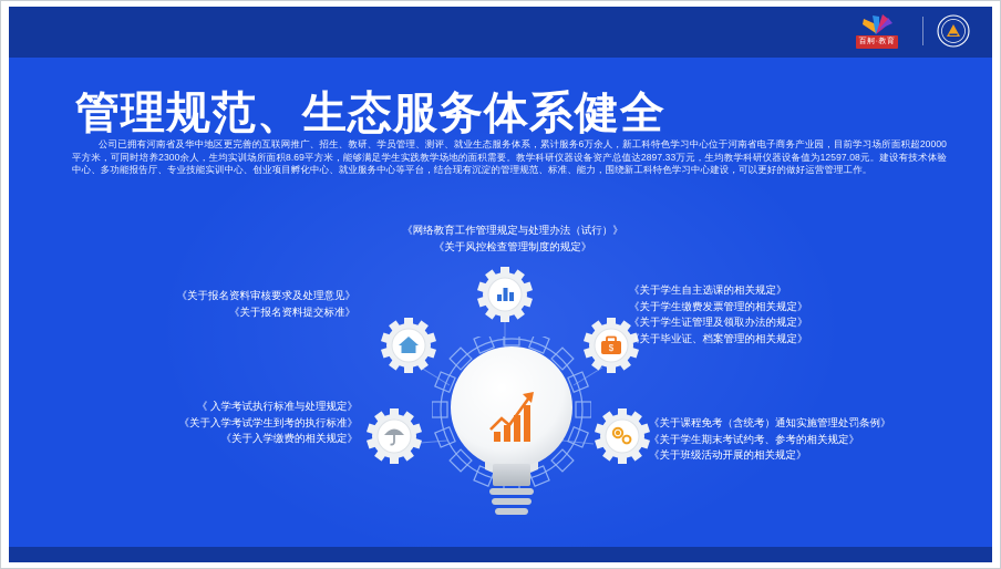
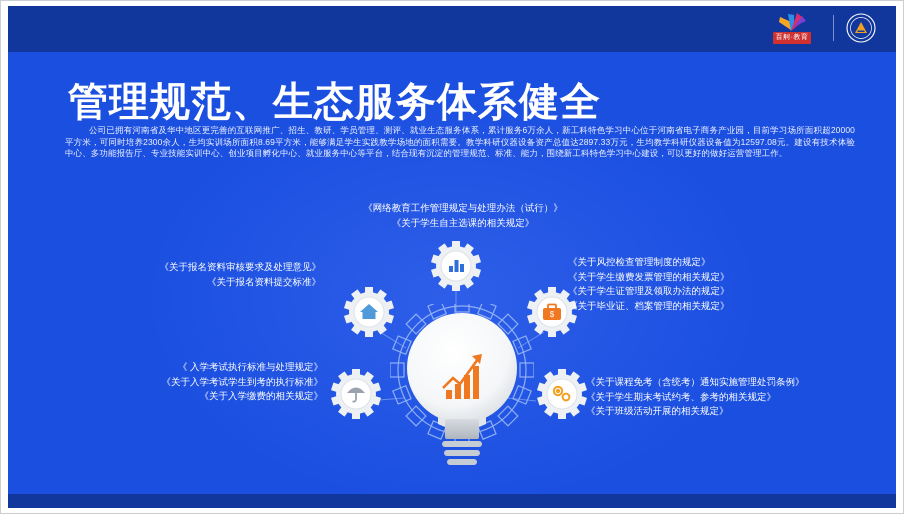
  管理规范、生态服务体系健全
  公司已拥有河南省及华中地区更完善的互联网推广、招生、教研、学员管理、测评、就业生态服务体系，累计服务6万余人，新工科特色学习中心位于河南省电子商务产业园，目前学习场所面积超20000平方米，可同时培养2300余人，生均实训场所面积8.69平方米，能够满足学生实践教学场地的面积需要。教学科研仪器设备资产总值达2897.33万元，生均教学科研仪器设备值为12597.08元。建设有技术体验中心、多功能报告厅、专业技能实训中心、创业项目孵化中心、就业服务中心等平台，结合现有沉淀的管理规范、标准、能力，围绕新工科特色学习中心建设，可以更好的做好运营管理工作。
  $
  《网络教育工作管理规定与处理办法（试行）》
- 《关于风控检查管理制度的规定》
+ 《关于学生自主选课的相关规定》
  《关于报名资料审核要求及处理意见》
  《关于报名资料提交标准》
- 《关于学生自主选课的相关规定》
+ 《关于风控检查管理制度的规定》
  《关于学生缴费发票管理的相关规定》
  《关于学生证管理及领取办法的规定》
  《关于毕业证、档案管理的相关规定》
  《 入学考试执行标准与处理规定》
  《关于入学考试学生到考的执行标准》
  《关于入学缴费的相关规定》
  《关于课程免考（含统考）通知实施管理处罚条例》
  《关于学生期末考试约考、参考的相关规定》
  《关于班级活动开展的相关规定》
